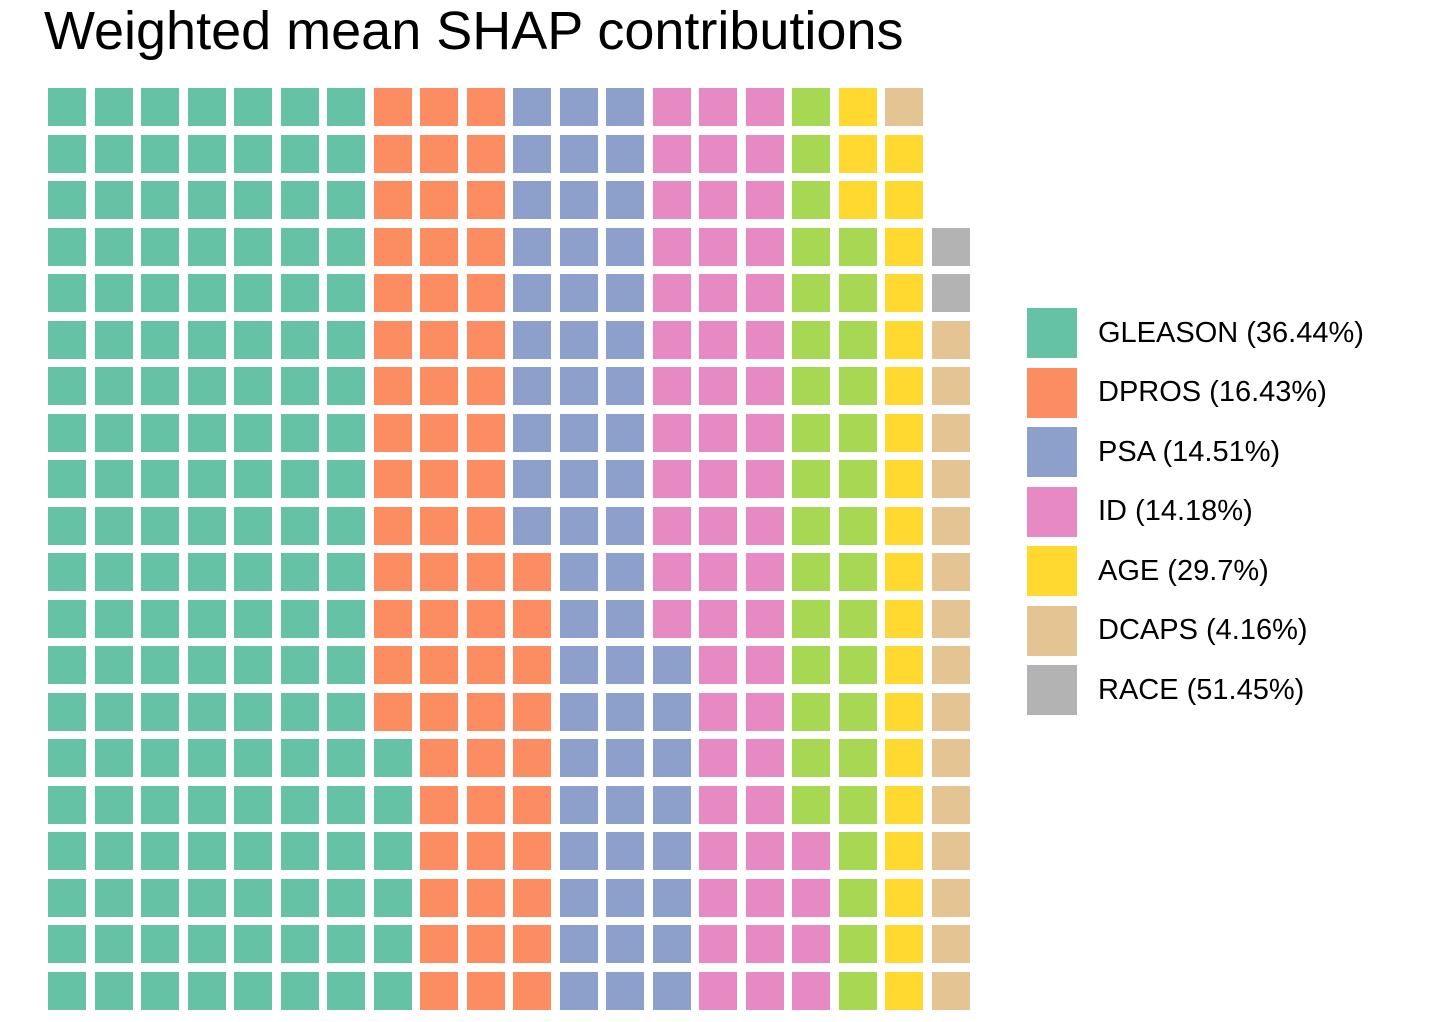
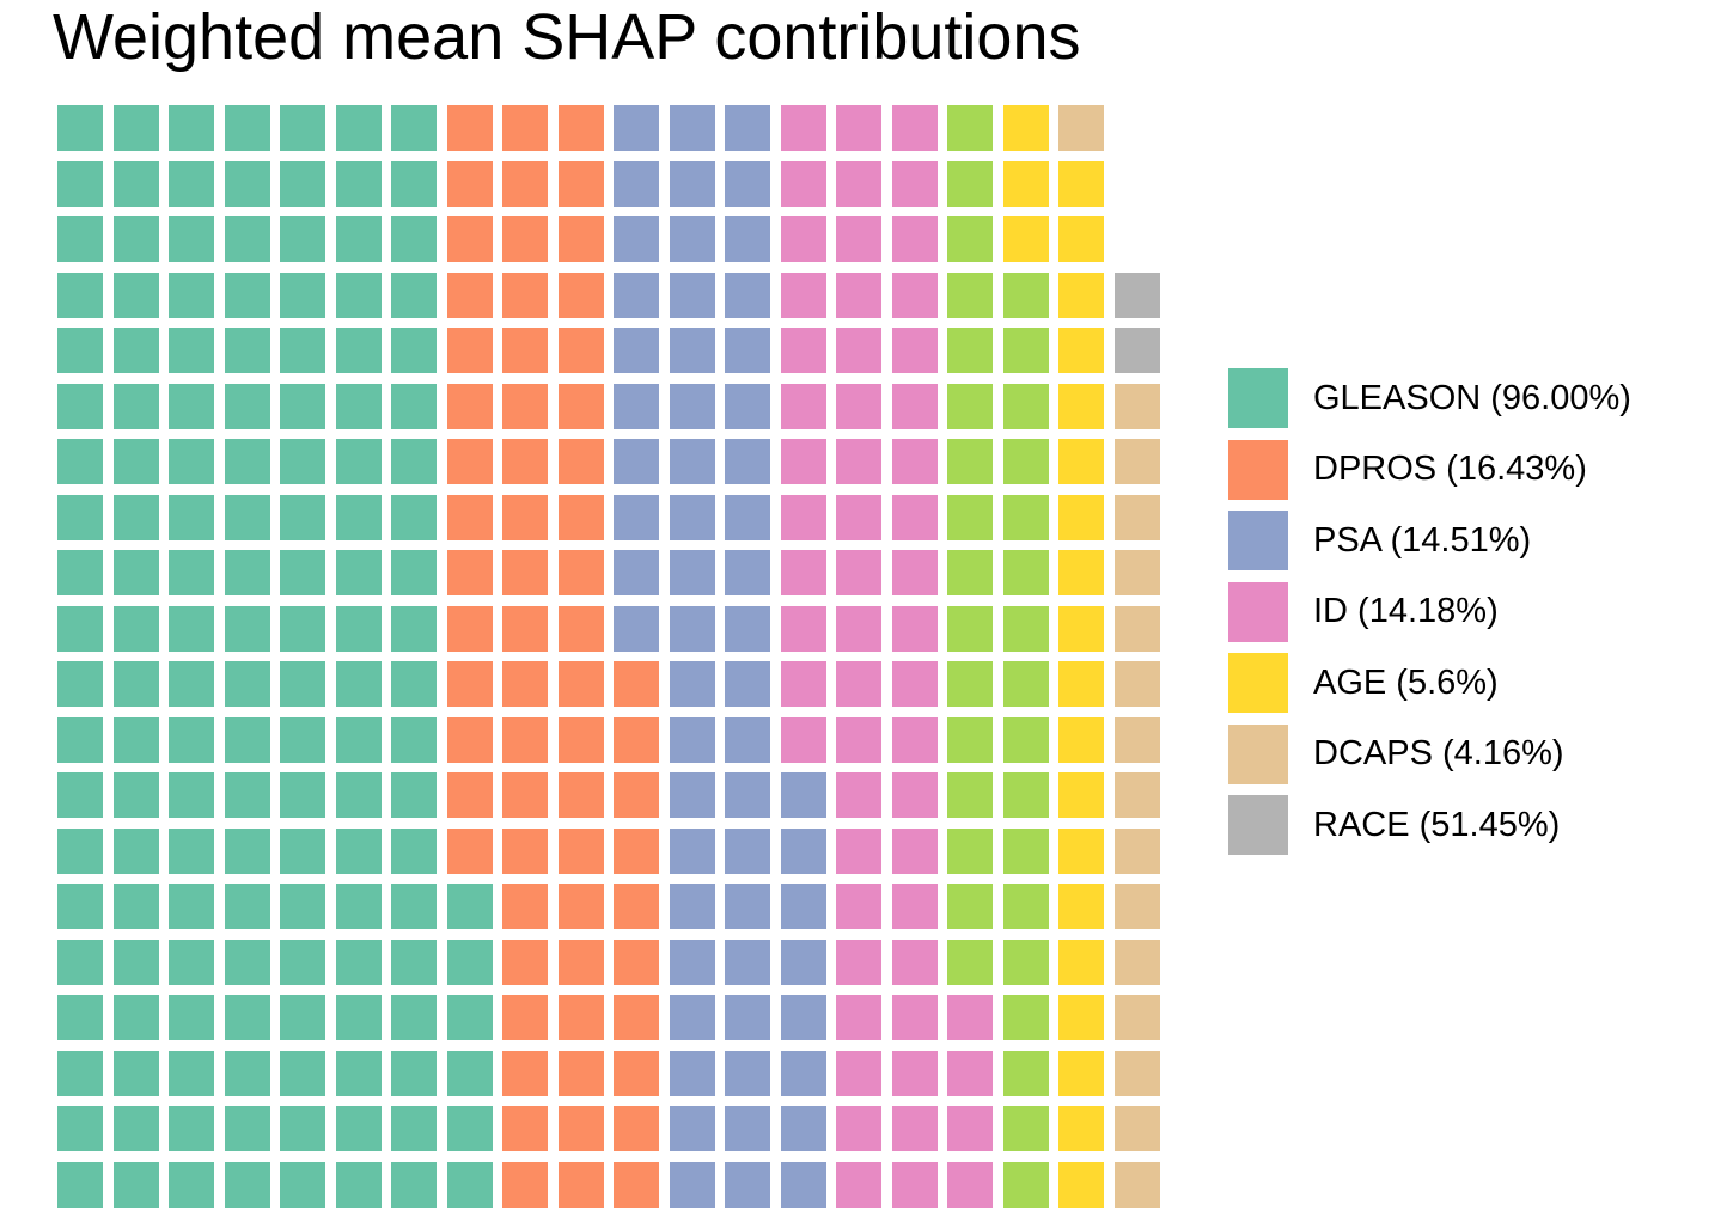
  Weighted mean SHAP contributions
- GLEASON (36.44%)
+ GLEASON (96.00%)
  DPROS (16.43%)
  PSA (14.51%)
  ID (14.18%)
- AGE (29.7%)
+ AGE (5.6%)
  DCAPS (4.16%)
  RACE (51.45%)
